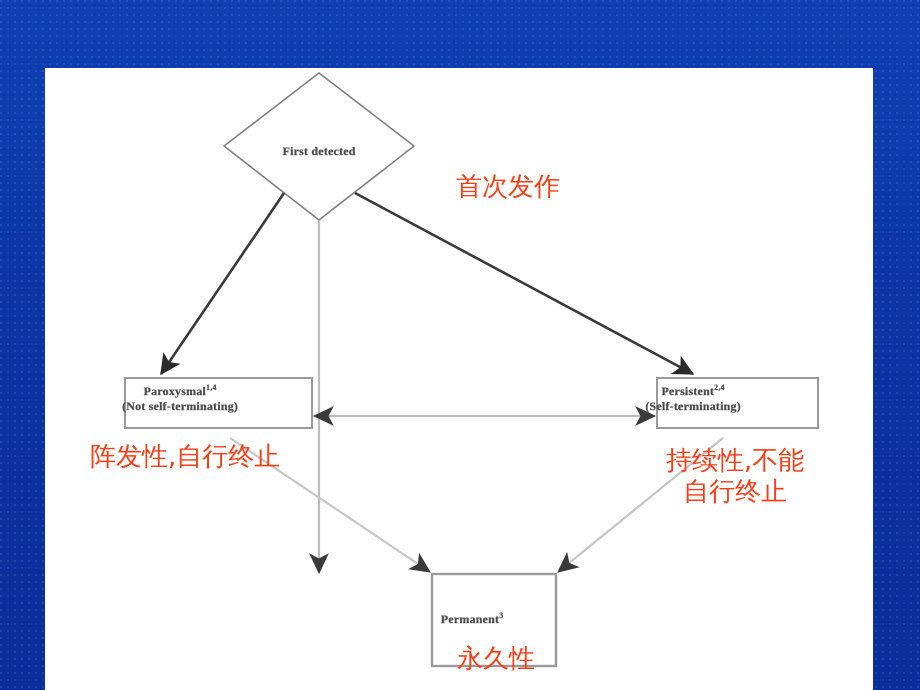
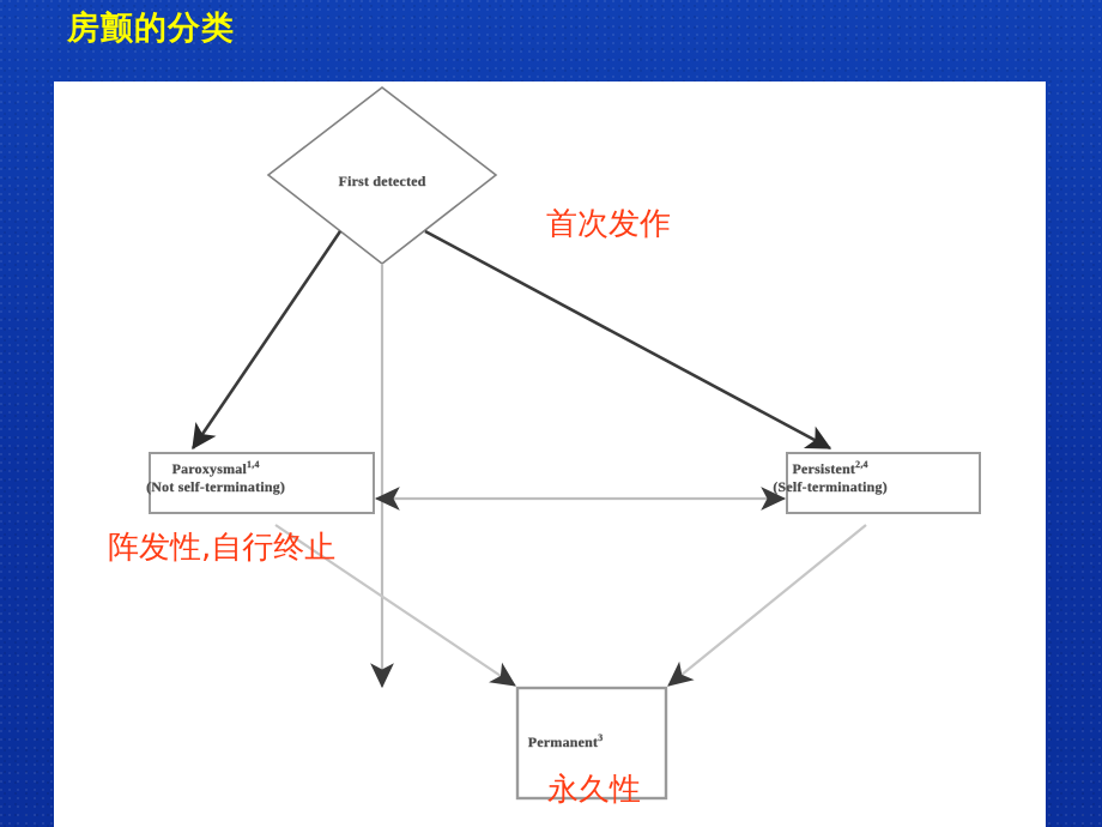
+ 房颤的分类
  First detected
  Paroxysmal1,4
  (Not self-terminating)
  Persistent2,4
  (Self-terminating)
  Permanent3
  首次发作
  阵发性,自行终止
- 持续性,不能
- 自行终止
  永久性
